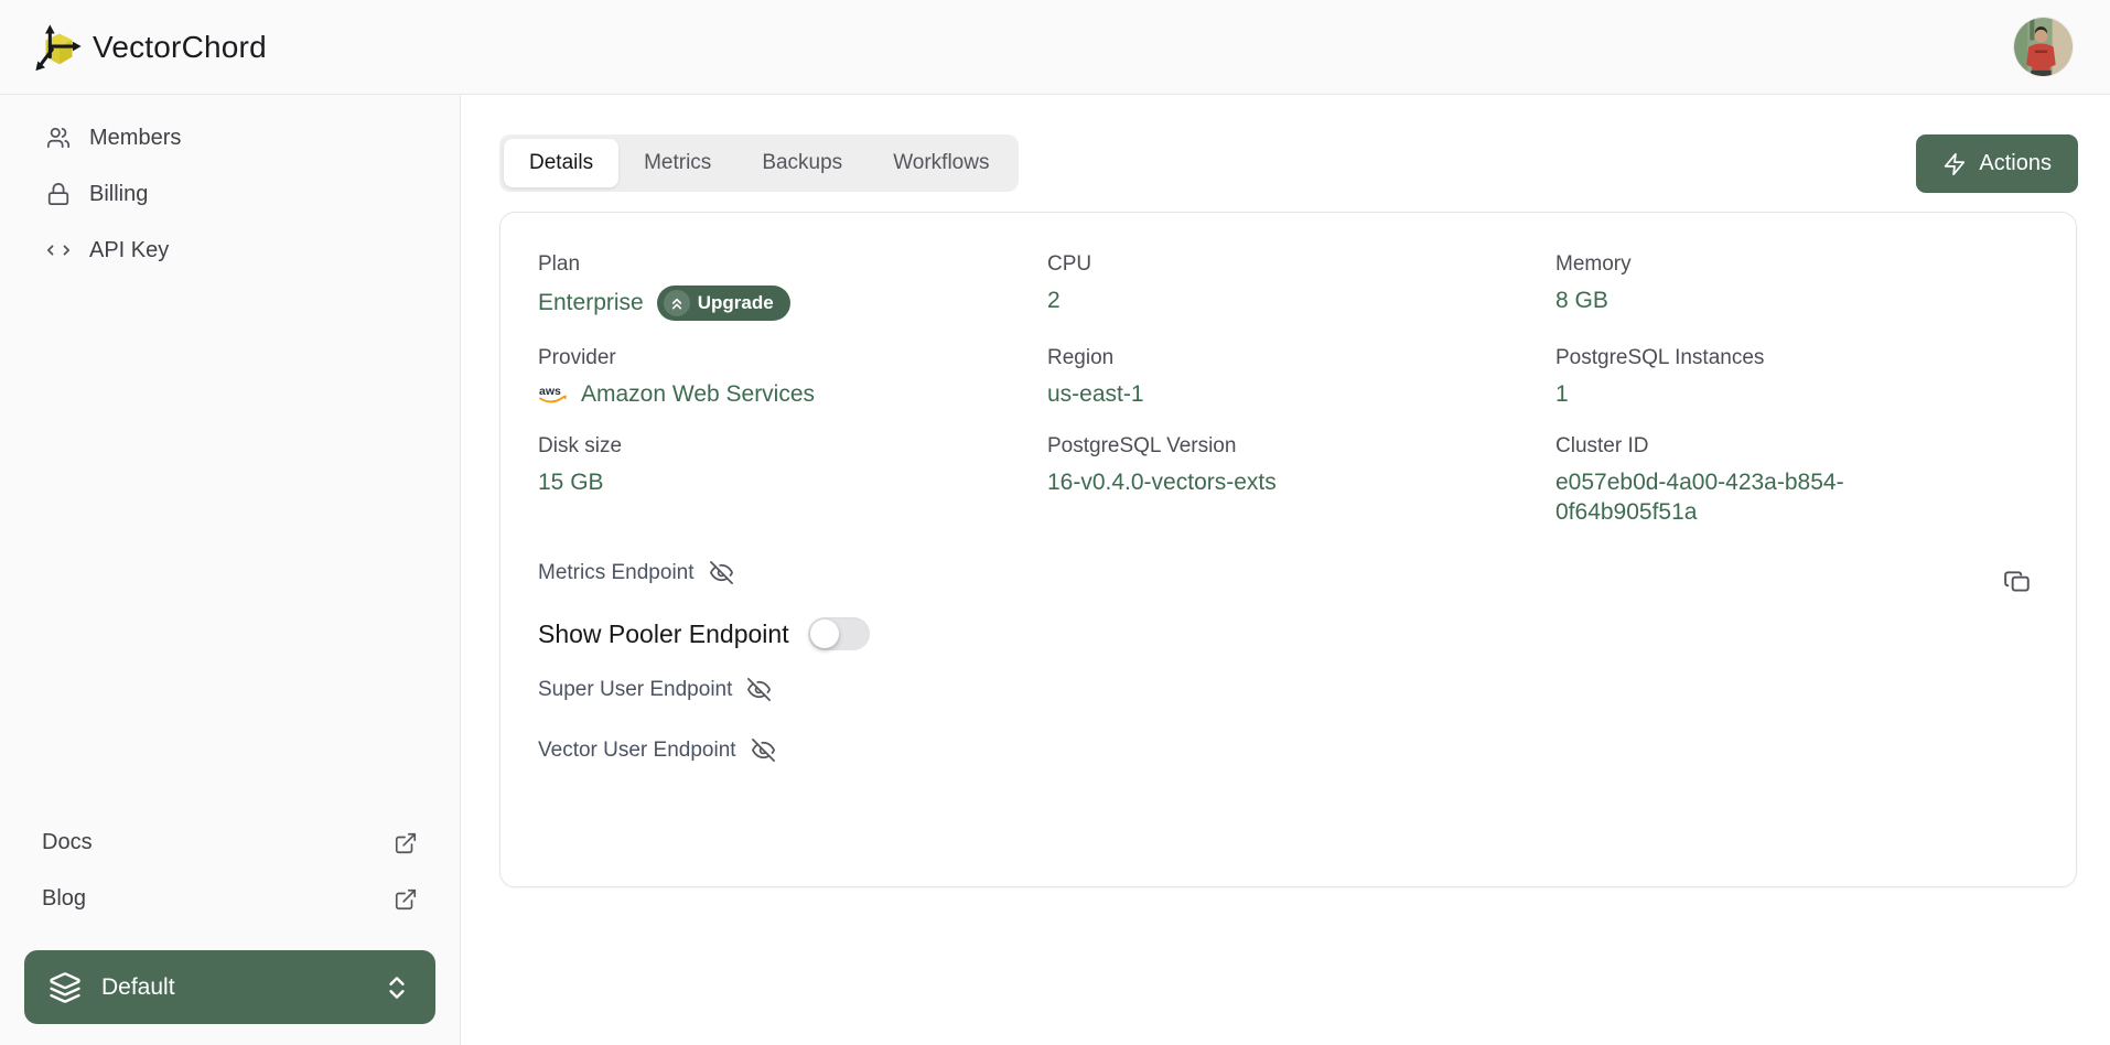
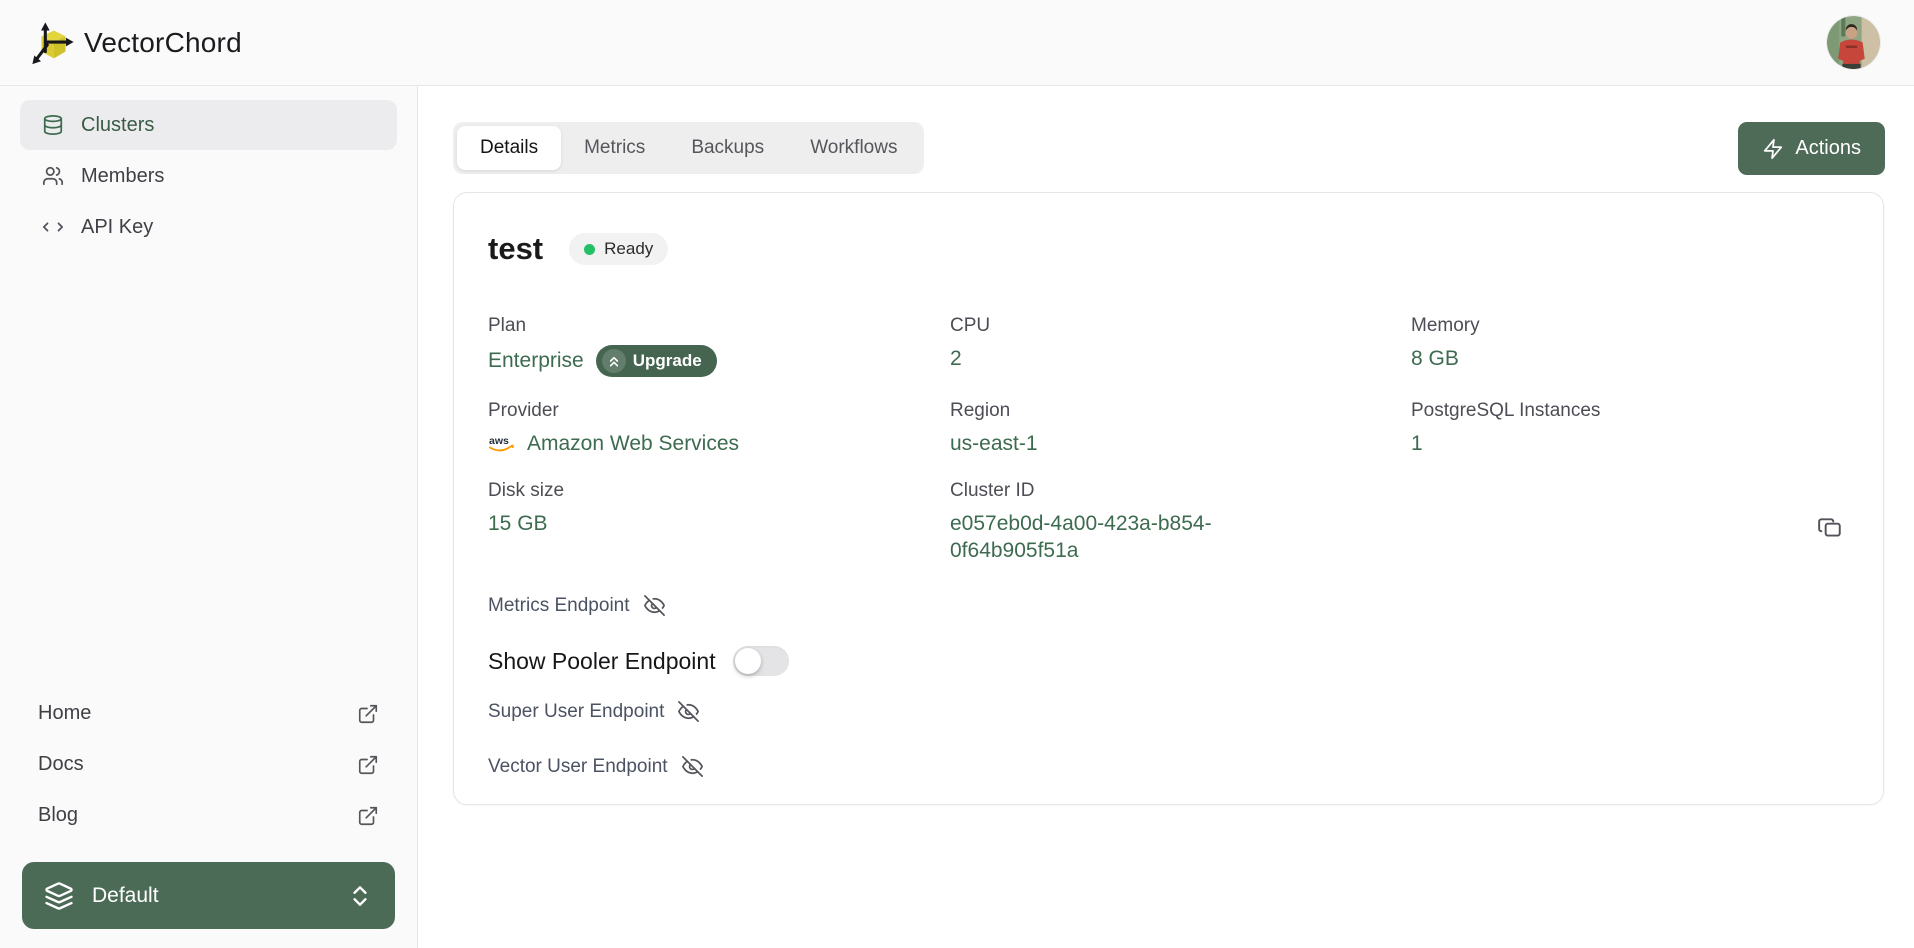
  VectorChord
+ Clusters
  Members
- Billing
  API Key
+ Home
  Docs
  Blog
  Default
  Details
  Metrics
  Backups
  Workflows
  Actions
+ test
+ Ready
  Plan
  Enterprise
  Upgrade
  CPU
  2
  Memory
  8 GB
  Provider
  aws
  Amazon Web Services
  Region
  us-east-1
  PostgreSQL Instances
  1
  Disk size
  15 GB
- PostgreSQL Version
- 16-v0.4.0-vectors-exts
  Cluster ID
  e057eb0d-4a00-423a-b854-0f64b905f51a
  Metrics Endpoint
  Show Pooler Endpoint
  Super User Endpoint
  Vector User Endpoint
